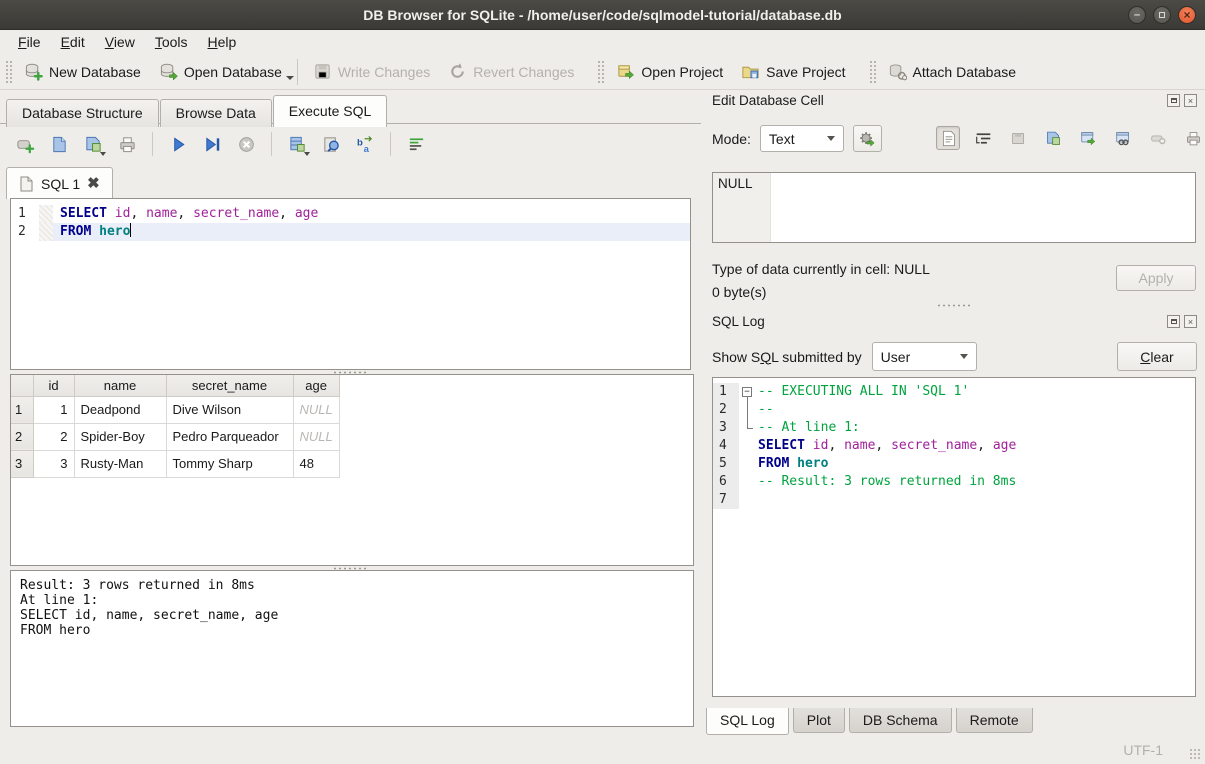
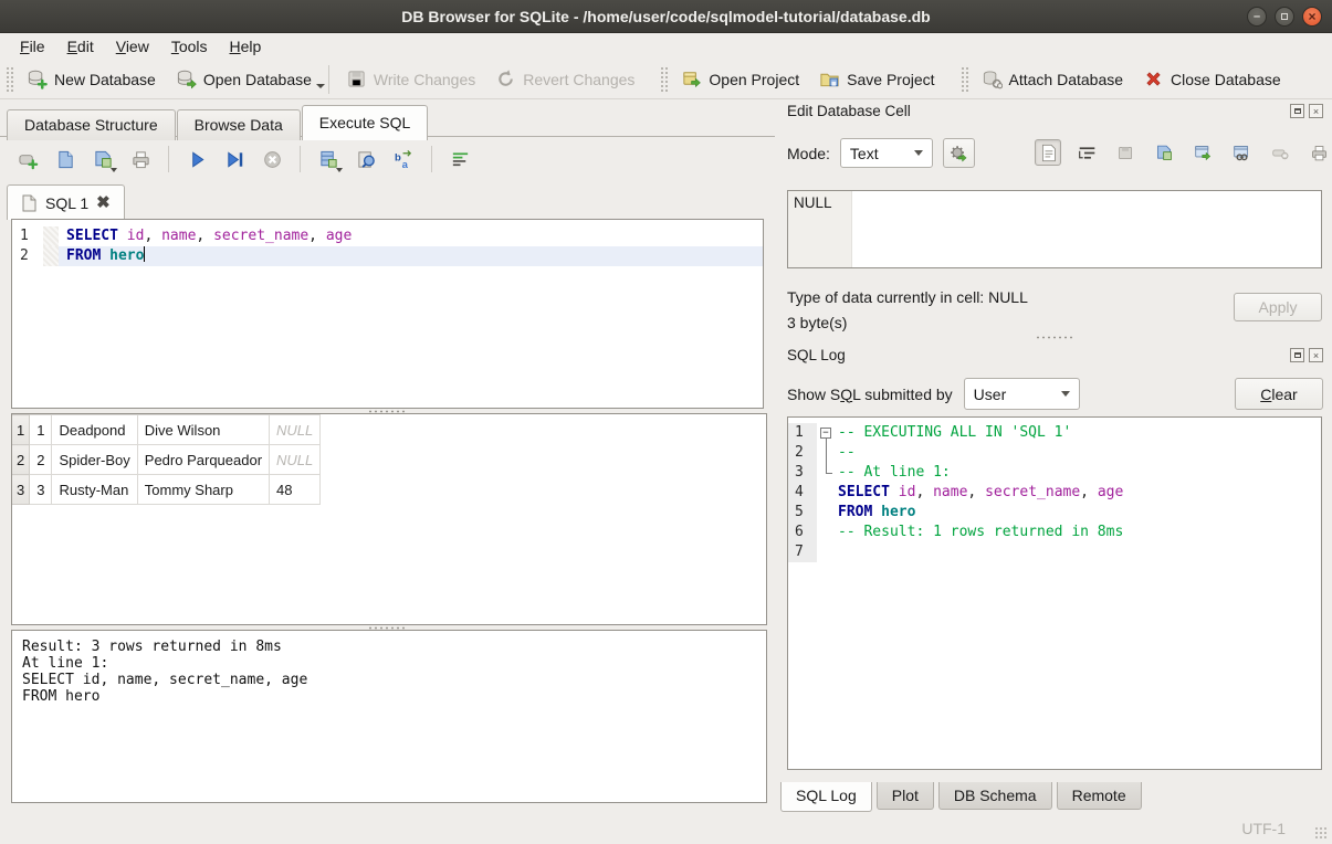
  DB Browser for SQLite - /home/user/code/sqlmodel-tutorial/database.db
  –
  ×
  File
  Edit
  View
  Tools
  Help
  New Database
  Open Database
  Write Changes
  Revert Changes
  Open Project
  Save Project
  Attach Database
+ Close Database
  Database Structure
  Browse Data
  Execute SQL
  b
  a
  SQL 1
  ✖
  1
  SELECT id, name, secret_name, age
  2
  FROM hero
- 	id	name	secret_name	age
  1	1	Deadpond	Dive Wilson	NULL
  2	2	Spider-Boy	Pedro Parqueador	NULL
  3	3	Rusty-Man	Tommy Sharp	48
  Result: 3 rows returned in 8ms
  At line 1:
  SELECT id, name, secret_name, age
  FROM hero
  Edit Database Cell
  ×
  Mode:
  Text
  NULL
  Type of data currently in cell: NULL
- 0 byte(s)
+ 3 byte(s)
  Apply
  SQL Log
  ×
  Show SQL submitted by
  User
  Clear
  1
  −
  -- EXECUTING ALL IN 'SQL 1'
  2
  --
  3
  -- At line 1:
  4
  SELECT id, name, secret_name, age
  5
  FROM hero
  6
- -- Result: 3 rows returned in 8ms
+ -- Result: 1 rows returned in 8ms
  7
  SQL Log
  Plot
  DB Schema
  Remote
  UTF-1
